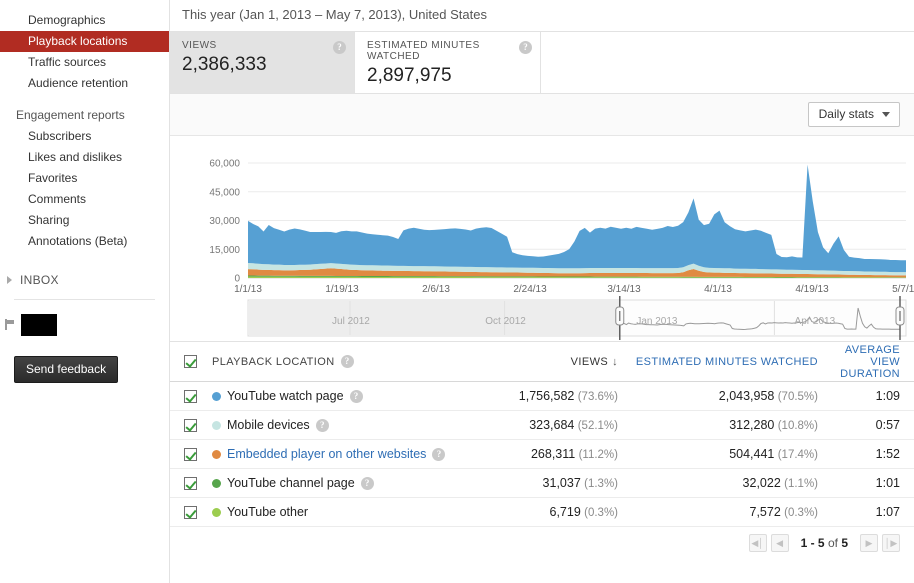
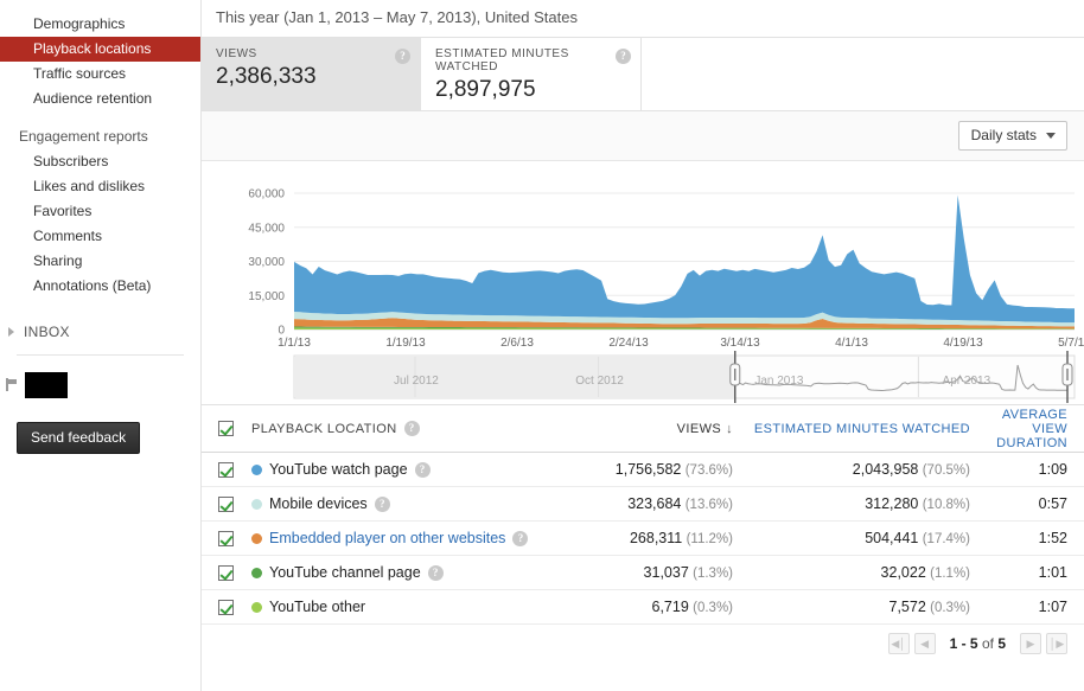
  Demographics
  Playback locations
  Traffic sources
  Audience retention
  Engagement reports
  Subscribers
  Likes and dislikes
  Favorites
  Comments
  Sharing
  Annotations (Beta)
  INBOX
  Send feedback
  This year (Jan 1, 2013 – May 7, 2013), United States
  VIEWS
  2,386,333
  ?
  ESTIMATED MINUTES WATCHED
  2,897,975
  ?
  Daily stats
  0
  15,000
  30,000
  45,000
  60,000
  1/1/13
  1/19/13
  2/6/13
  2/24/13
  3/14/13
  4/1/13
  4/19/13
  5/7/1
  Jul 2012
  Oct 2012
  Jan 2013
  Apr 2013
  PLAYBACK LOCATION
  ?
  VIEWS ↓
  ESTIMATED MINUTES WATCHED
  AVERAGE VIEW DURATION
  YouTube watch page
  ?
  1,756,582 (73.6%)
  2,043,958 (70.5%)
  1:09
  Mobile devices
  ?
- 323,684 (52.1%)
+ 323,684 (13.6%)
  312,280 (10.8%)
  0:57
  Embedded player on other websites
  ?
  268,311 (11.2%)
  504,441 (17.4%)
  1:52
  YouTube channel page
  ?
  31,037 (1.3%)
  32,022 (1.1%)
  1:01
  YouTube other
  6,719 (0.3%)
  7,572 (0.3%)
  1:07
  ◀│
  ◀
  1 - 5 of 5
  ▶
  │▶
